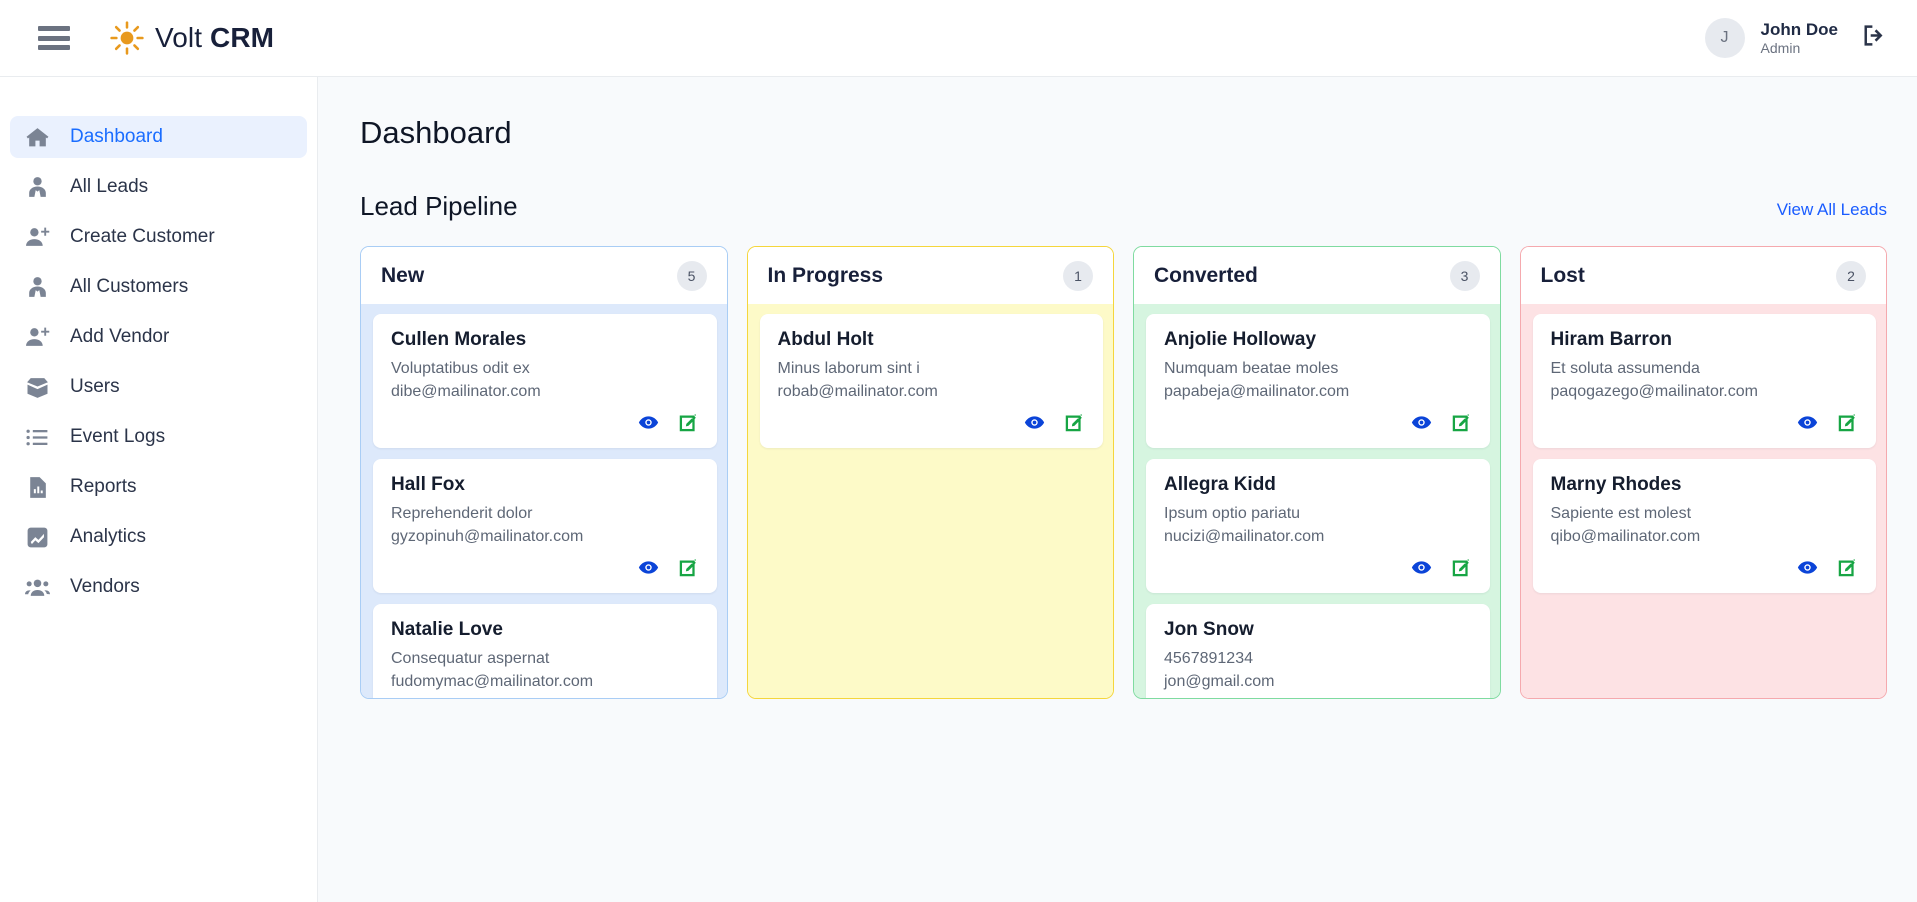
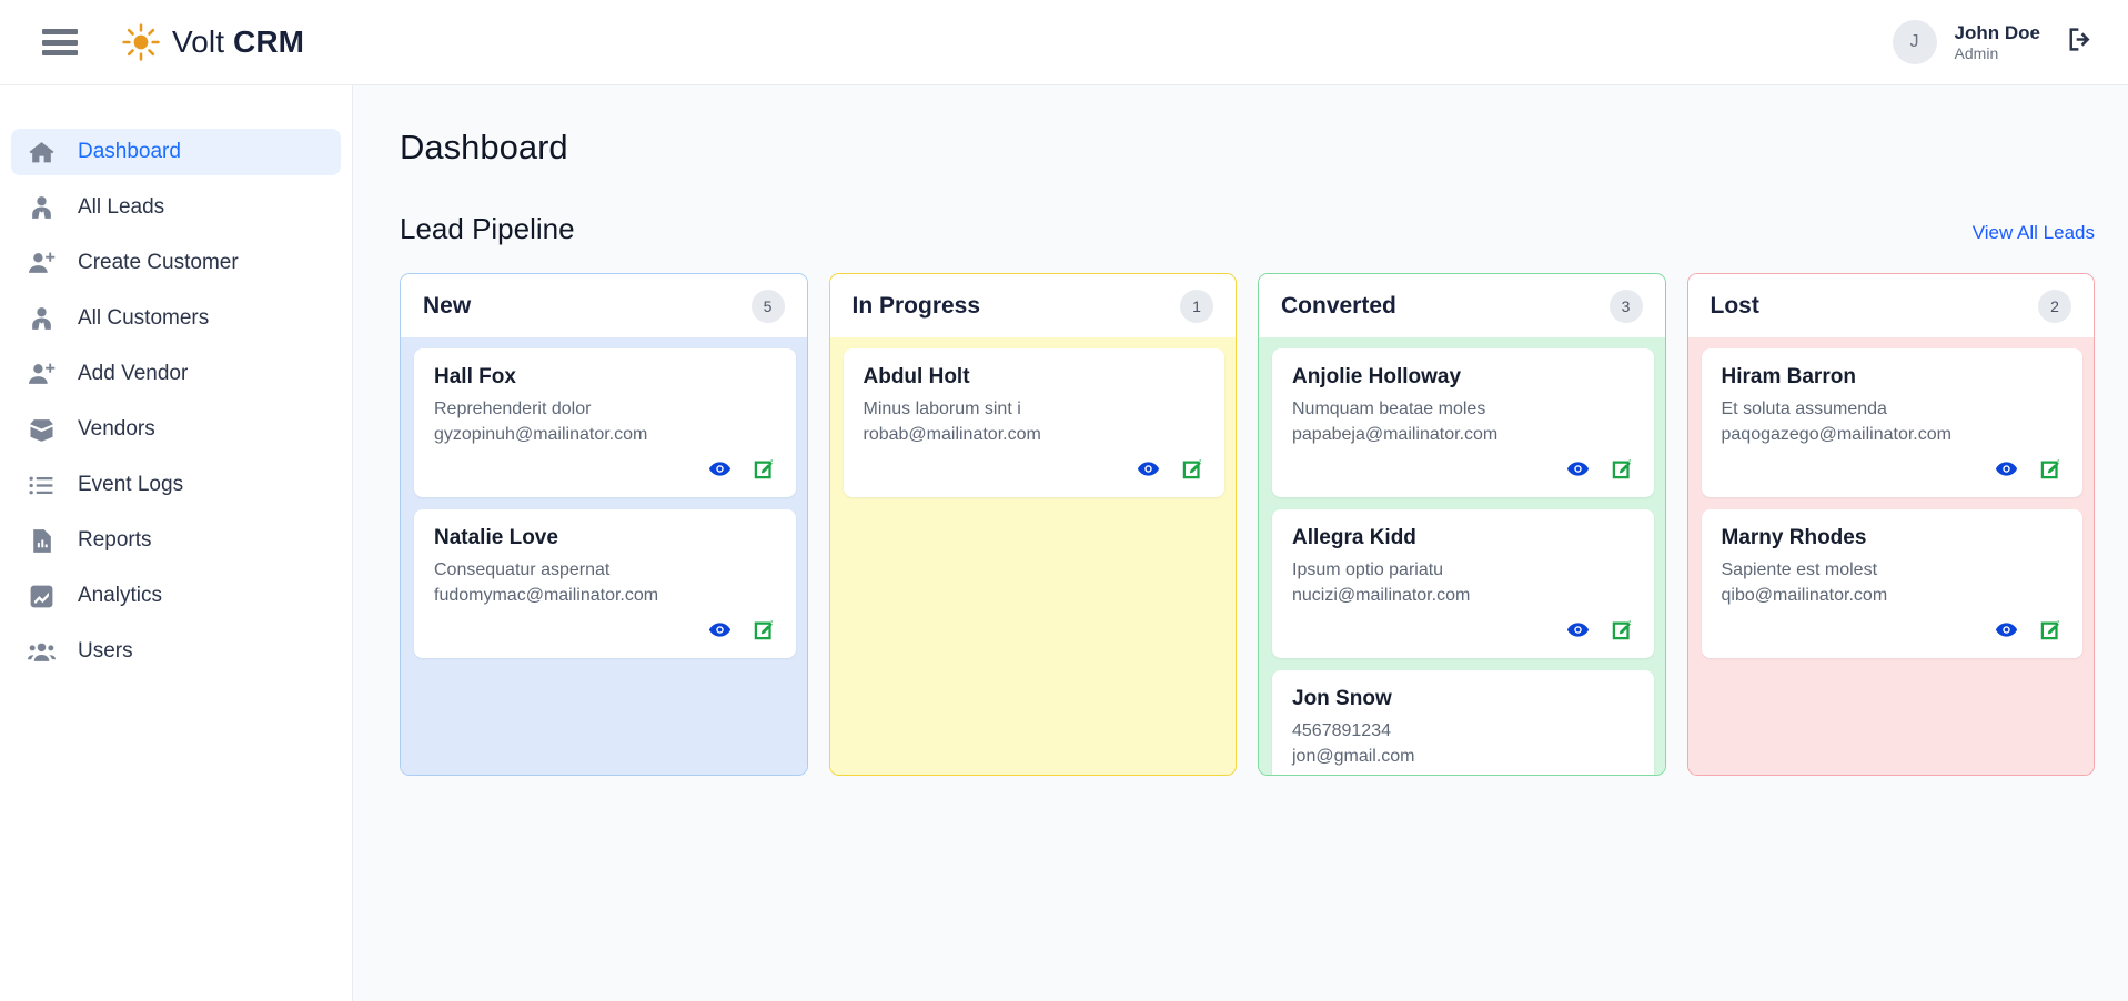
  Volt CRM
  J
  John Doe
  Admin
  Dashboard
  All Leads
  Create Customer
  All Customers
  Add Vendor
- Users
+ Vendors
  Event Logs
  Reports
  Analytics
- Vendors
+ Users
  Dashboard
  Lead Pipeline
  View All Leads
  New
  5
- Cullen Morales
- Voluptatibus odit ex
- dibe@mailinator.com
  Hall Fox
  Reprehenderit dolor
  gyzopinuh@mailinator.com
  Natalie Love
  Consequatur aspernat
  fudomymac@mailinator.com
  In Progress
  1
  Abdul Holt
  Minus laborum sint i
  robab@mailinator.com
  Converted
  3
  Anjolie Holloway
  Numquam beatae moles
  papabeja@mailinator.com
  Allegra Kidd
  Ipsum optio pariatu
  nucizi@mailinator.com
  Jon Snow
  4567891234
  jon@gmail.com
  Lost
  2
  Hiram Barron
  Et soluta assumenda
  paqogazego@mailinator.com
  Marny Rhodes
  Sapiente est molest
  qibo@mailinator.com
